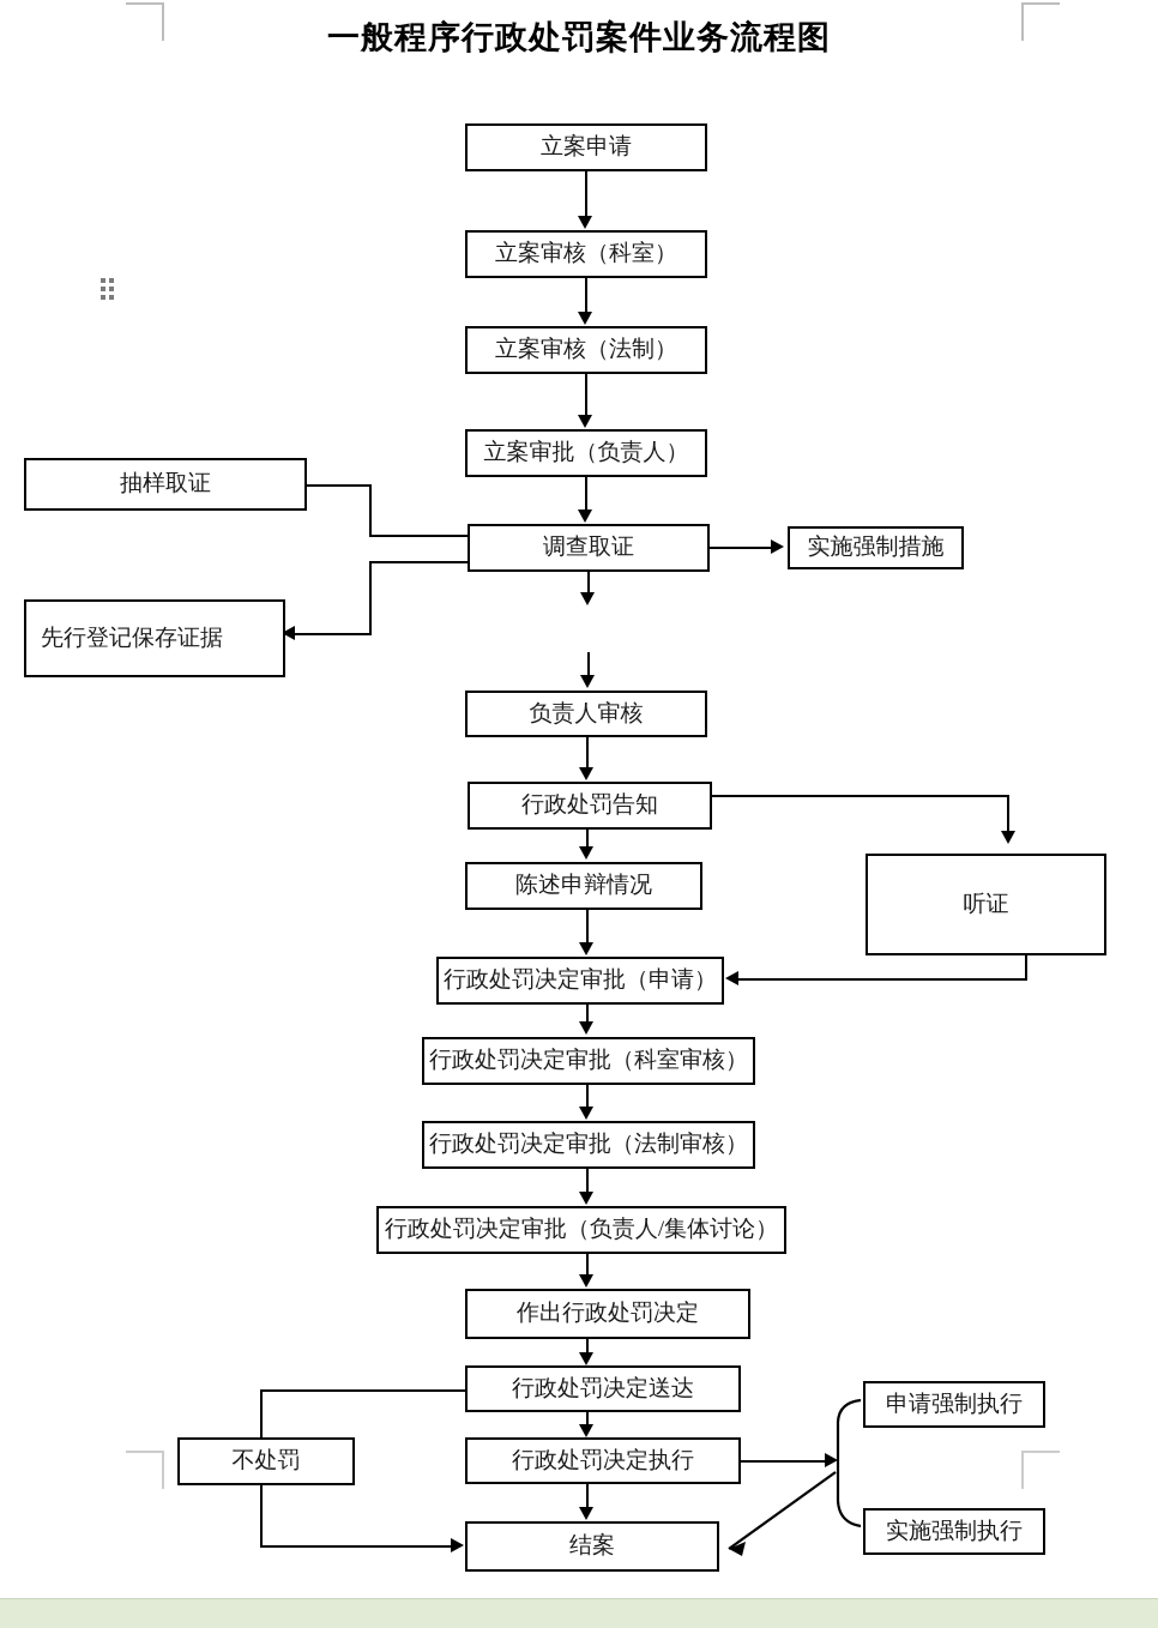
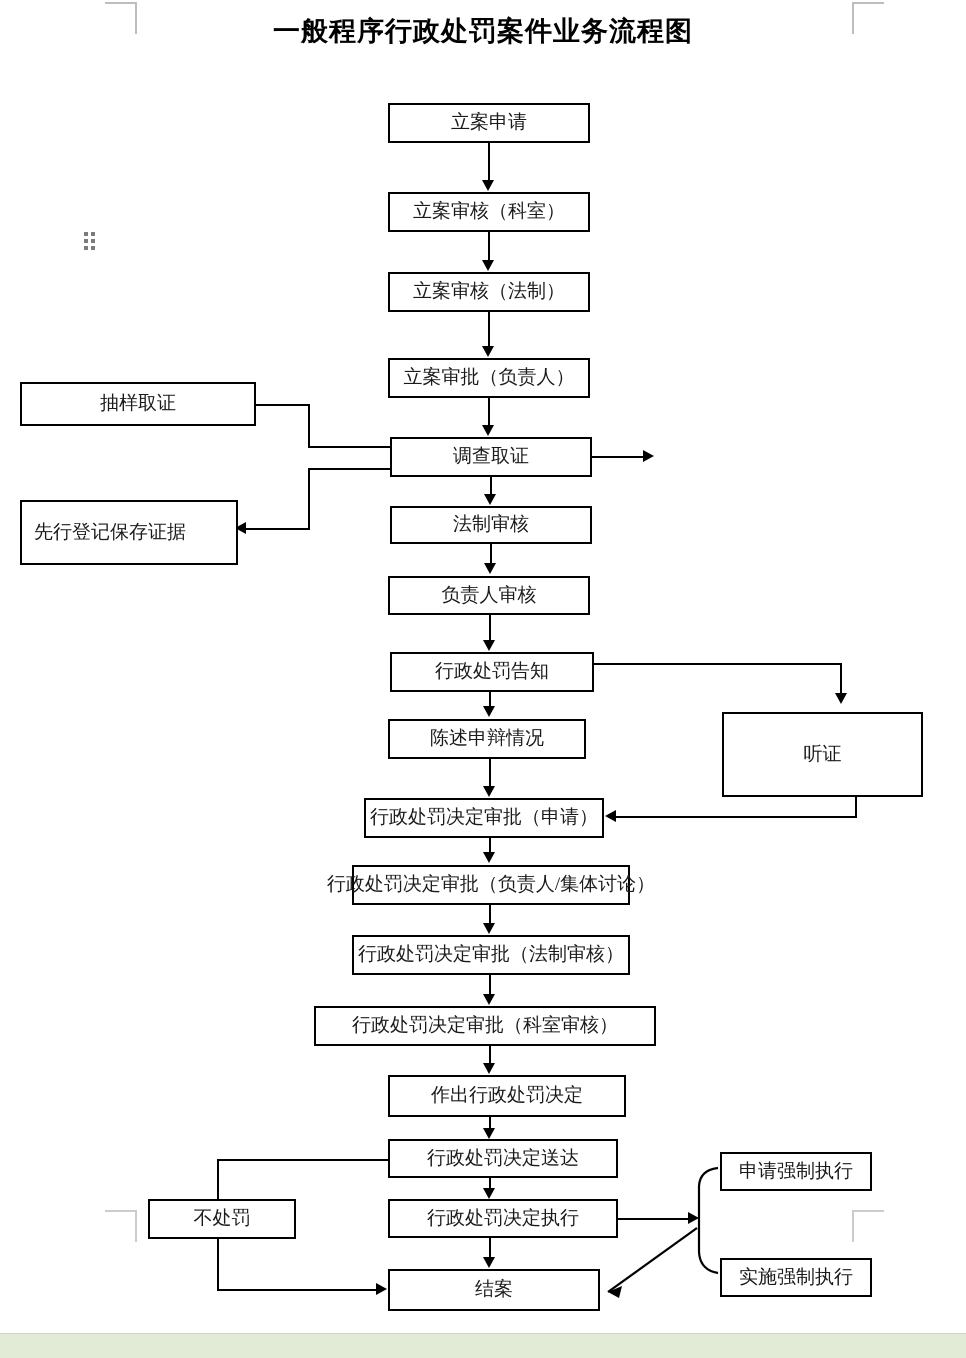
  一般程序行政处罚案件业务流程图
  立案申请
  立案审核（科室）
  立案审核（法制）
  立案审批（负责人）
  调查取证
+ 法制审核
  负责人审核
  行政处罚告知
  陈述申辩情况
  行政处罚决定审批（申请）
- 行政处罚决定审批（科室审核）
+ 行政处罚决定审批（负责人/集体讨论）
  行政处罚决定审批（法制审核）
- 行政处罚决定审批（负责人/集体讨论）
+ 行政处罚决定审批（科室审核）
  作出行政处罚决定
  行政处罚决定送达
  行政处罚决定执行
  结案
  抽样取证
  先行登记保存证据
  不处罚
- 实施强制措施
  听证
  申请强制执行
  实施强制执行
